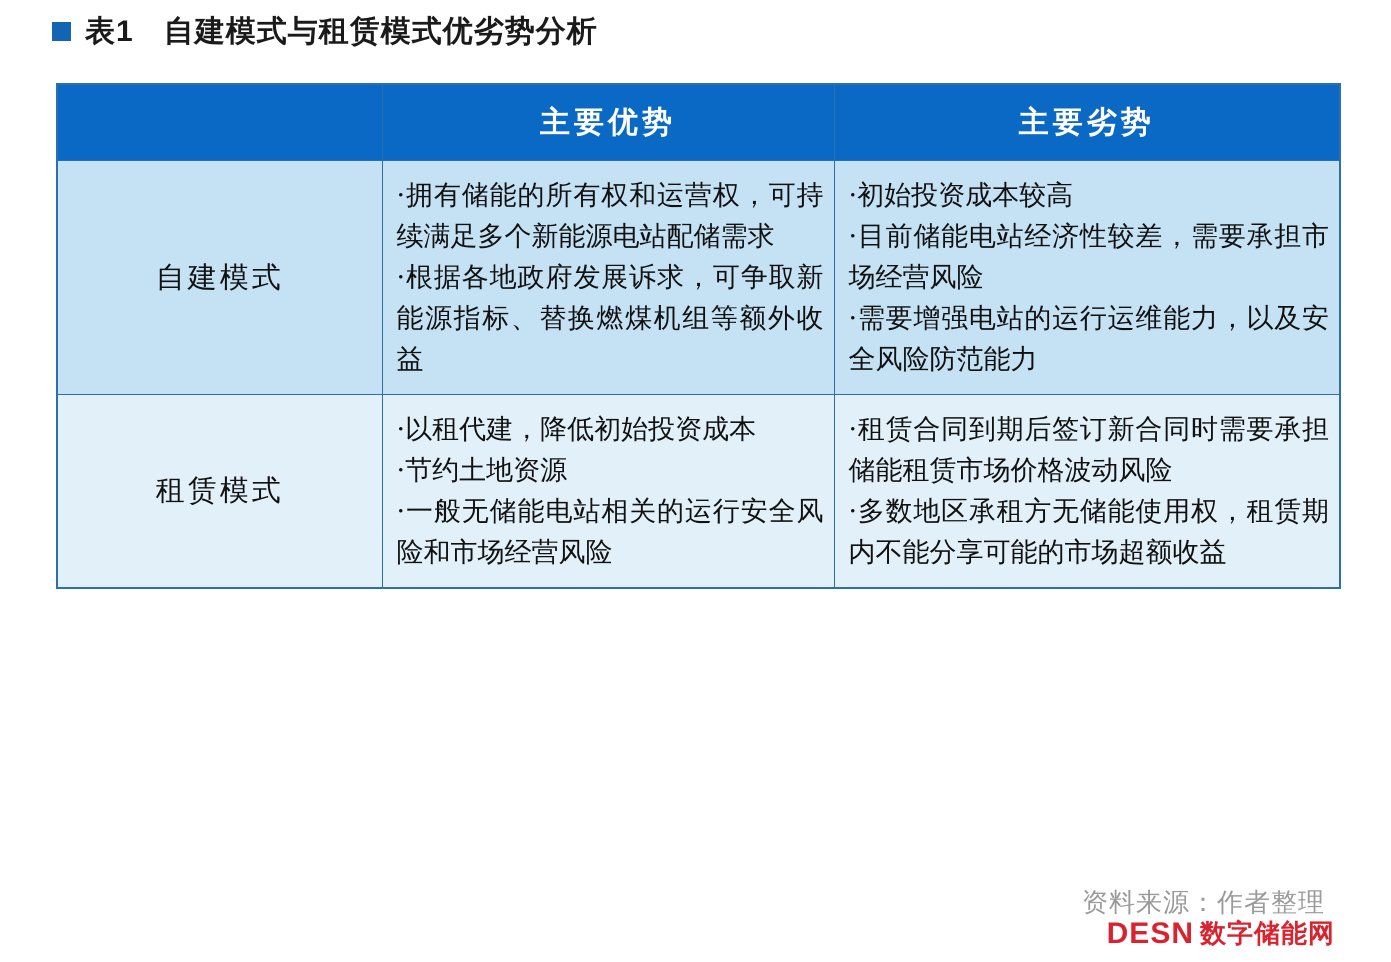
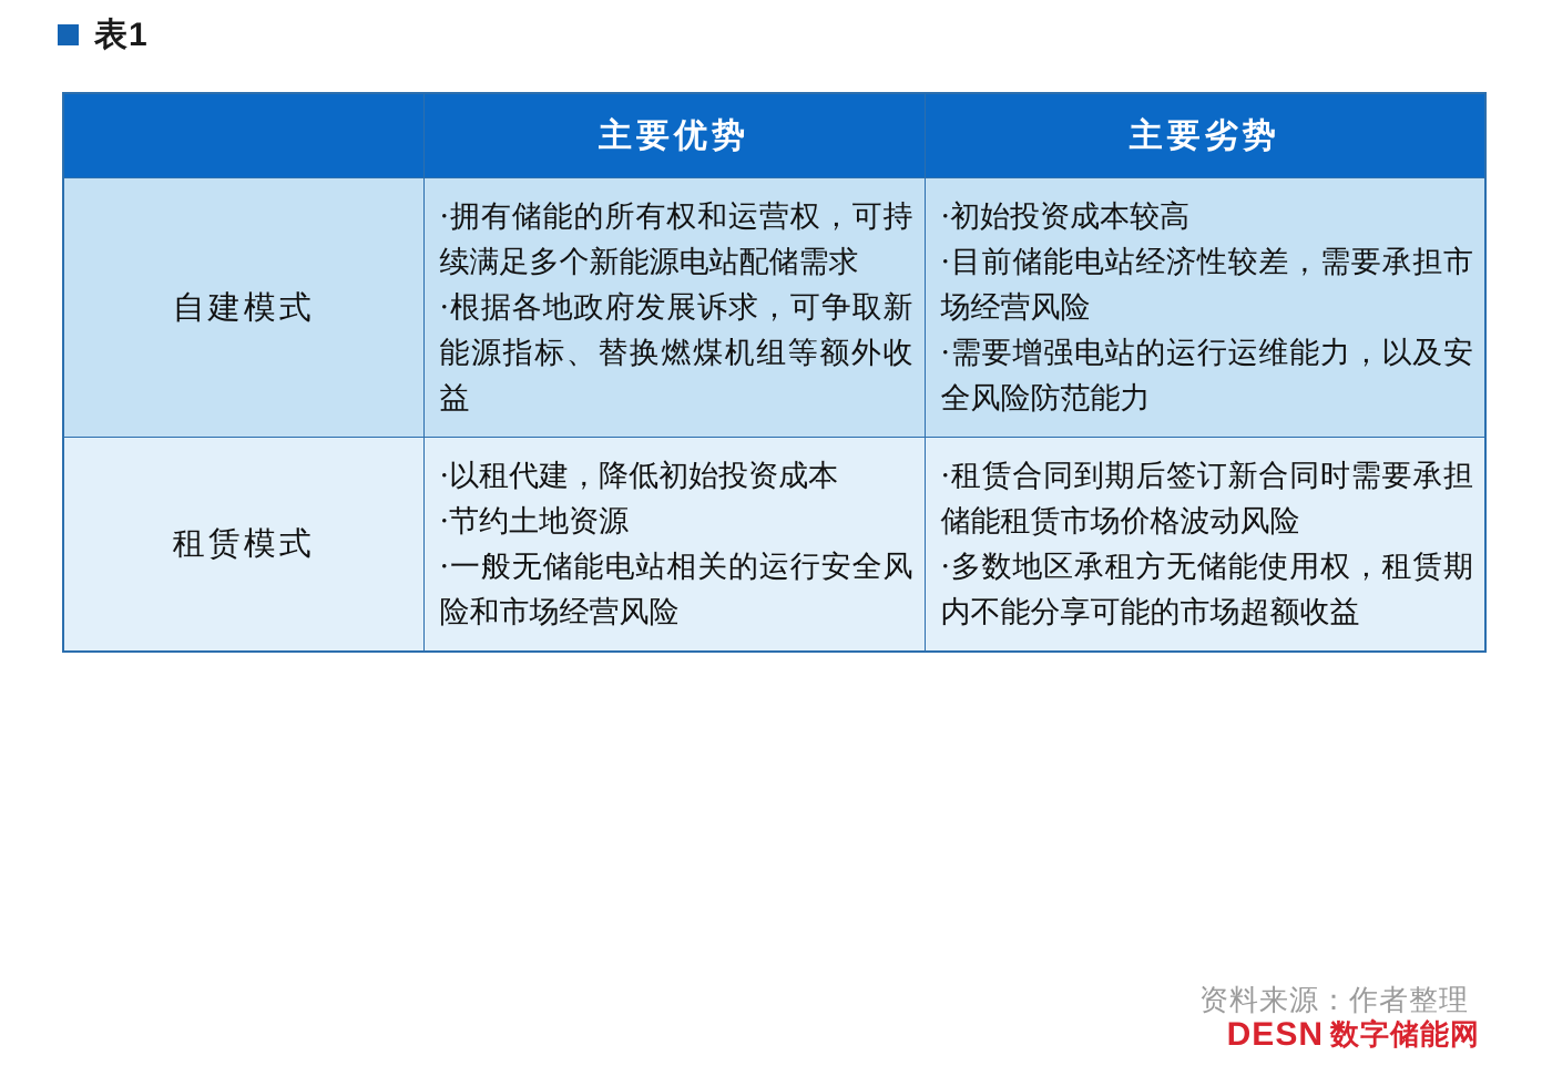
  表1
- 自建模式与租赁模式优劣势分析
  	主要优势	主要劣势
  自建模式	·拥有储能的所有权和运营权，可持续满足多个新能源电站配储需求 ·根据各地政府发展诉求，可争取新能源指标、替换燃煤机组等额外收益	·初始投资成本较高 ·目前储能电站经济性较差，需要承担市场经营风险 ·需要增强电站的运行运维能力，以及安全风险防范能力
  租赁模式	·以租代建，降低初始投资成本 ·节约土地资源 ·一般无储能电站相关的运行安全风险和市场经营风险	·租赁合同到期后签订新合同时需要承担储能租赁市场价格波动风险 ·多数地区承租方无储能使用权，租赁期内不能分享可能的市场超额收益
  资料来源：作者整理
  DESN
  数字储能网
